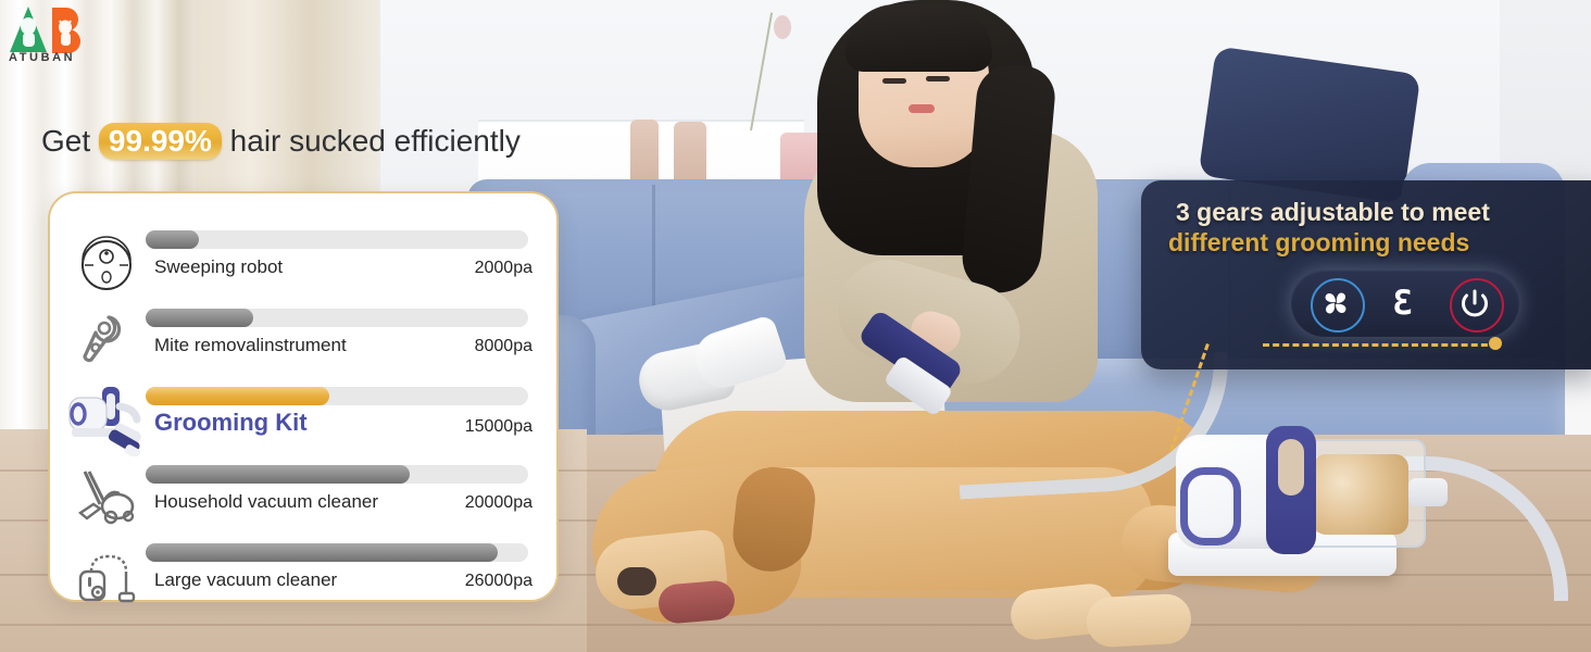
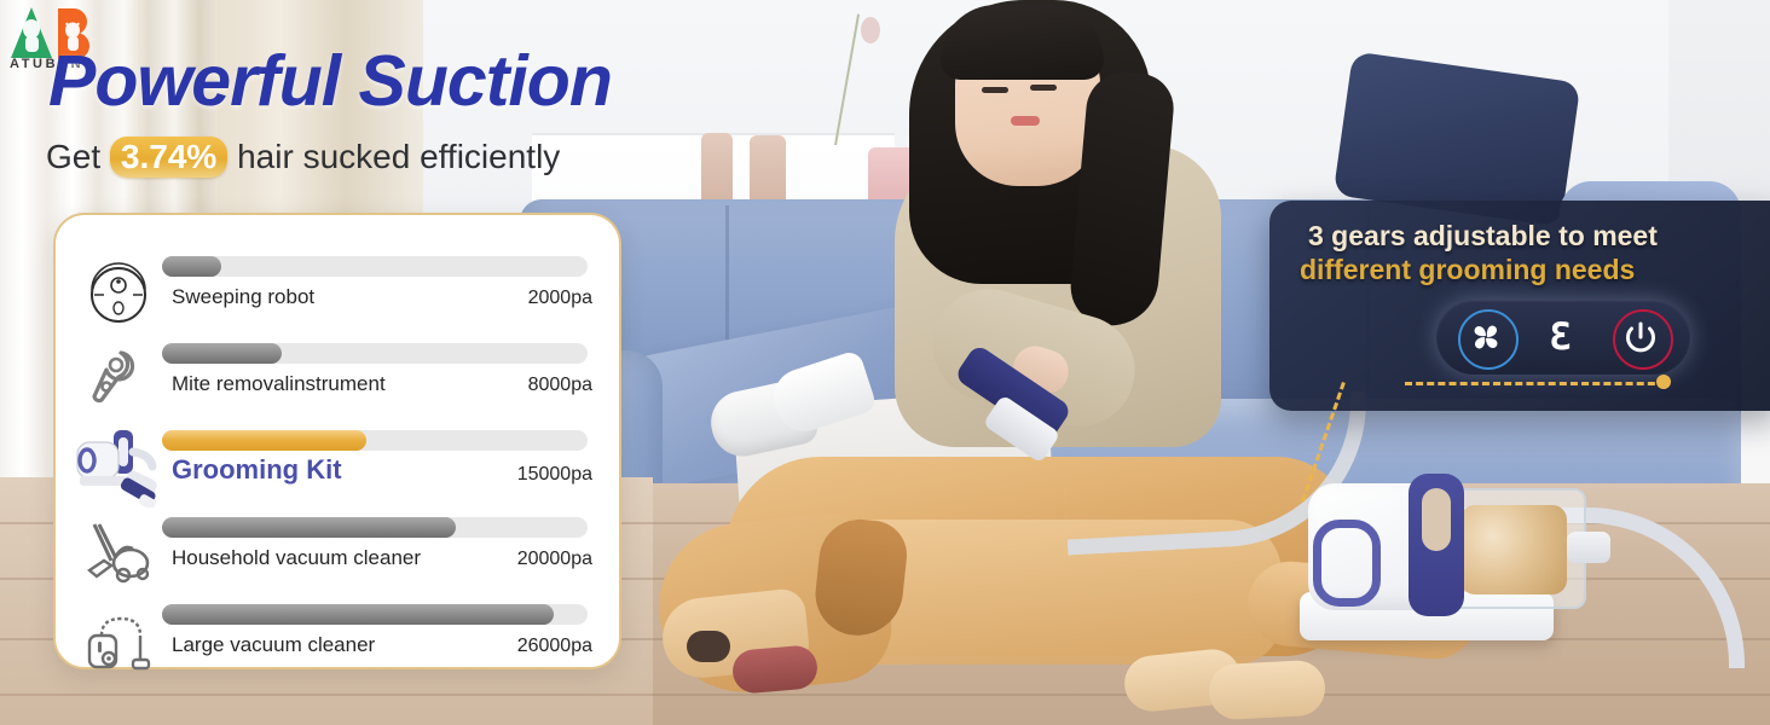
  ATUBAN
+ Powerful Suction
- Get 99.99% hair sucked efficiently
+ Get 3.74% hair sucked efficiently
  Sweeping robot
  2000pa
  Mite removalinstrument
  8000pa
  Grooming Kit
  15000pa
  Household vacuum cleaner
  20000pa
  Large vacuum cleaner
  26000pa
  3 gears adjustable to meet
  different grooming needs
